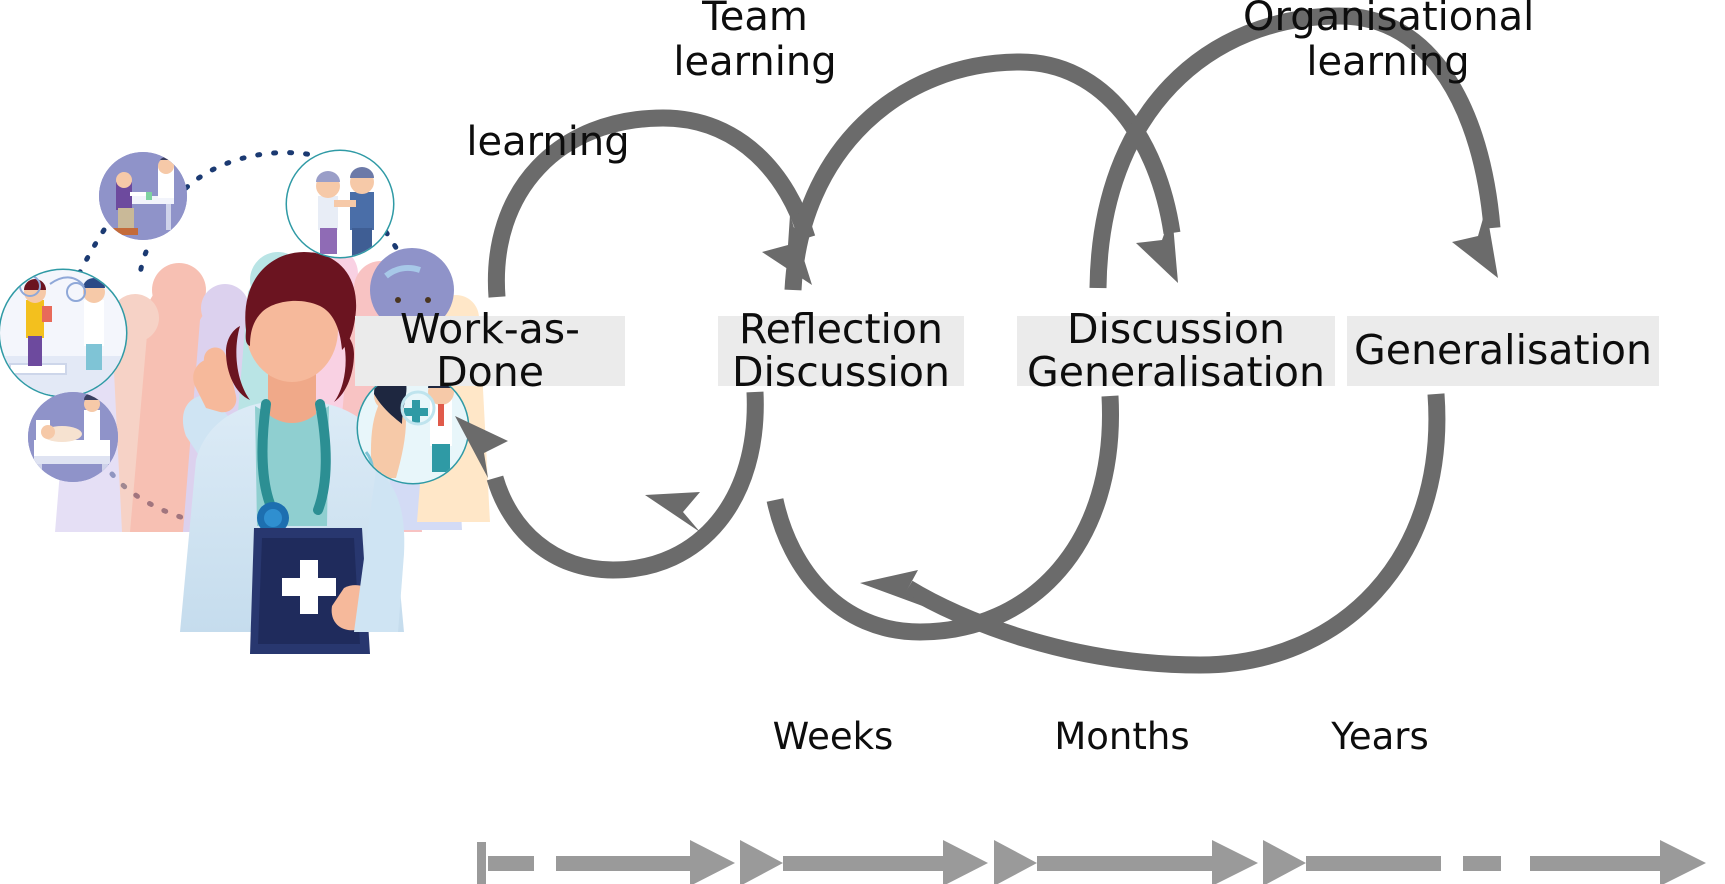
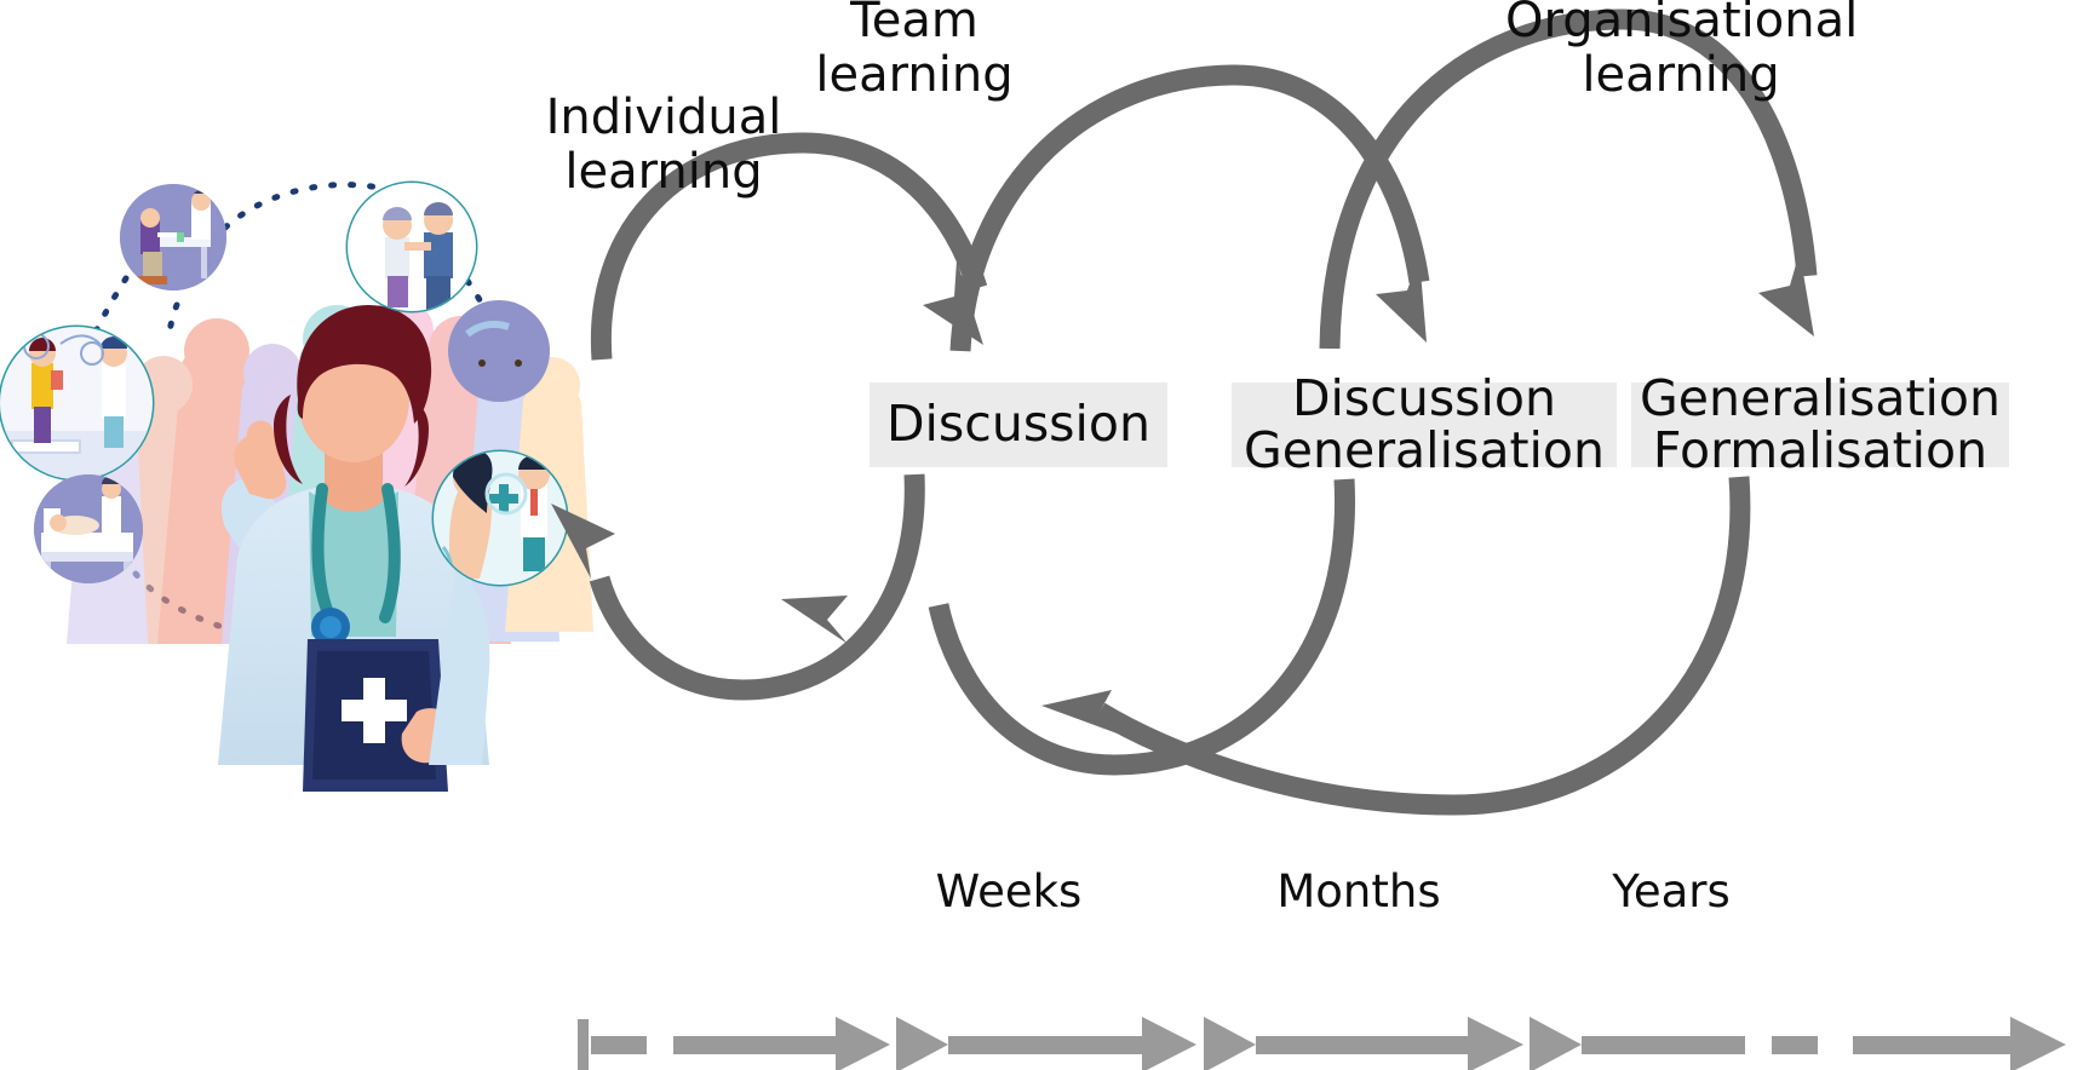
- Work-as-
- Done
- Reflection
  Discussion
  Discussion
  Generalisation
  Generalisation
+ Formalisation
+ Individual
  learning
  Team
  learning
  Organisational
  learning
  Weeks
  Months
  Years
